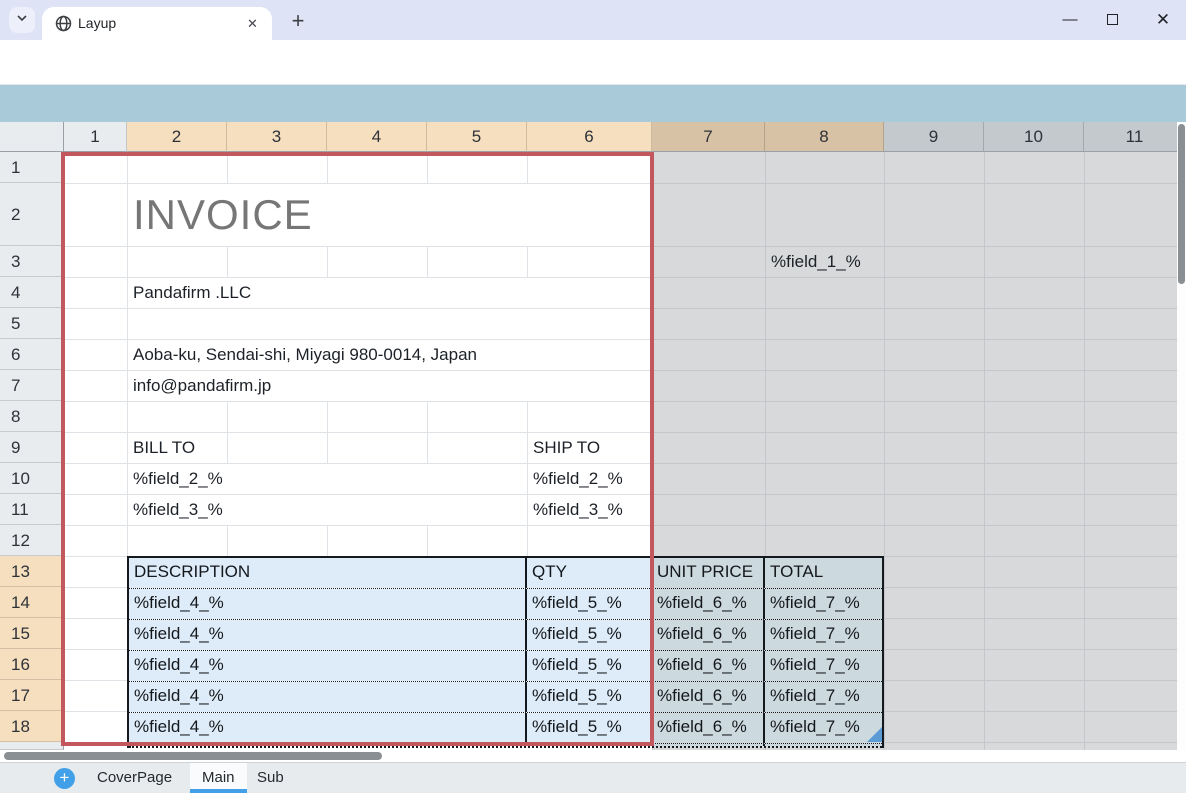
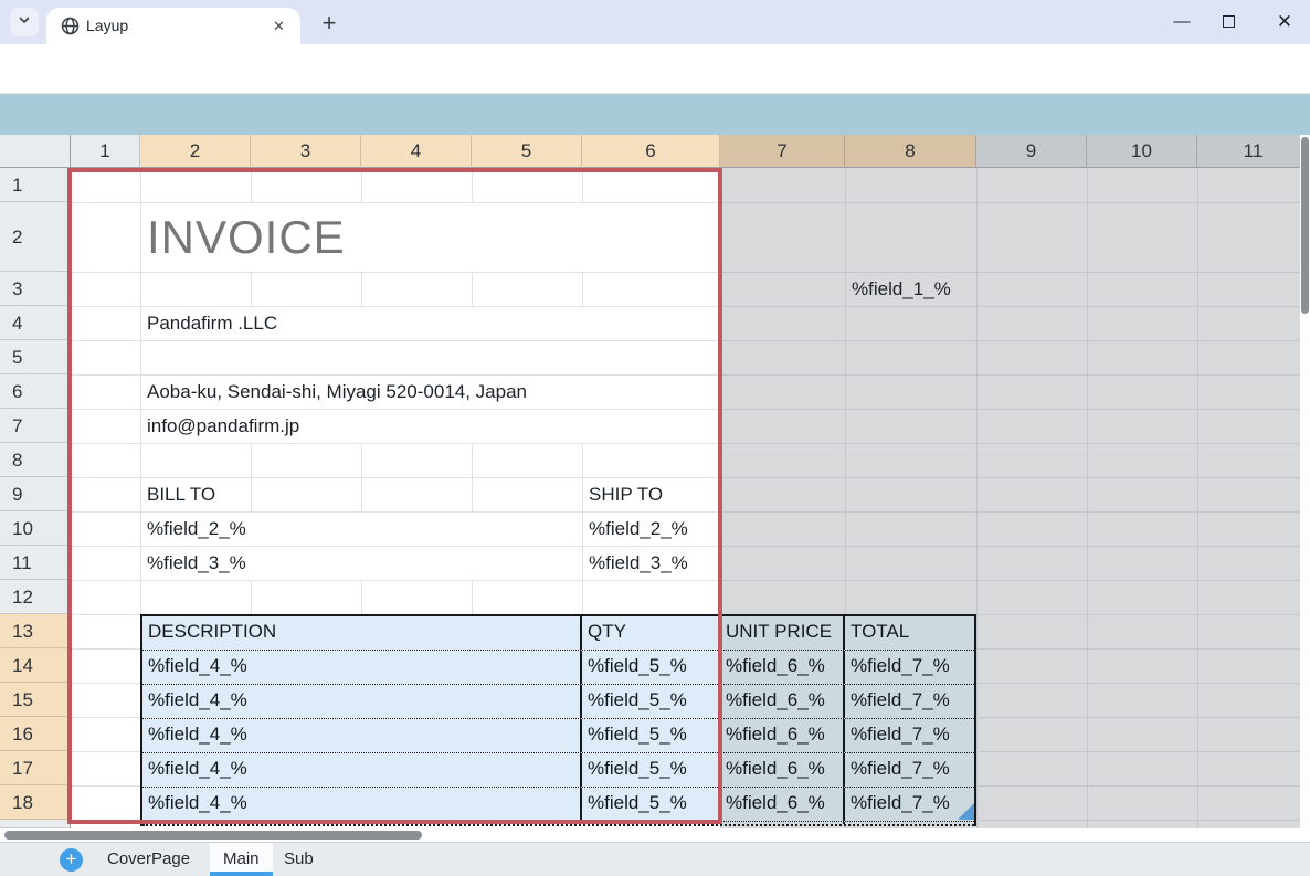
  Layup
  ✕
  +
  —
  ✕
  1
  2
  3
  4
  5
  6
  7
  8
  9
  10
  11
  1
  2
  3
  4
  5
  6
  7
  8
  9
  10
  11
  12
  13
  14
  15
  16
  17
  18
  INVOICE
  %field_1_%
  Pandafirm .LLC
- Aoba-ku, Sendai-shi, Miyagi 980-0014, Japan
+ Aoba-ku, Sendai-shi, Miyagi 520-0014, Japan
  info@pandafirm.jp
  BILL TO
  SHIP TO
  %field_2_%
  %field_2_%
  %field_3_%
  %field_3_%
  DESCRIPTION
  QTY
  UNIT PRICE
  TOTAL
  %field_4_%
  %field_5_%
  %field_6_%
  %field_7_%
  %field_4_%
  %field_5_%
  %field_6_%
  %field_7_%
  %field_4_%
  %field_5_%
  %field_6_%
  %field_7_%
  %field_4_%
  %field_5_%
  %field_6_%
  %field_7_%
  %field_4_%
  %field_5_%
  %field_6_%
  %field_7_%
  +
  CoverPage
  Main
  Sub
